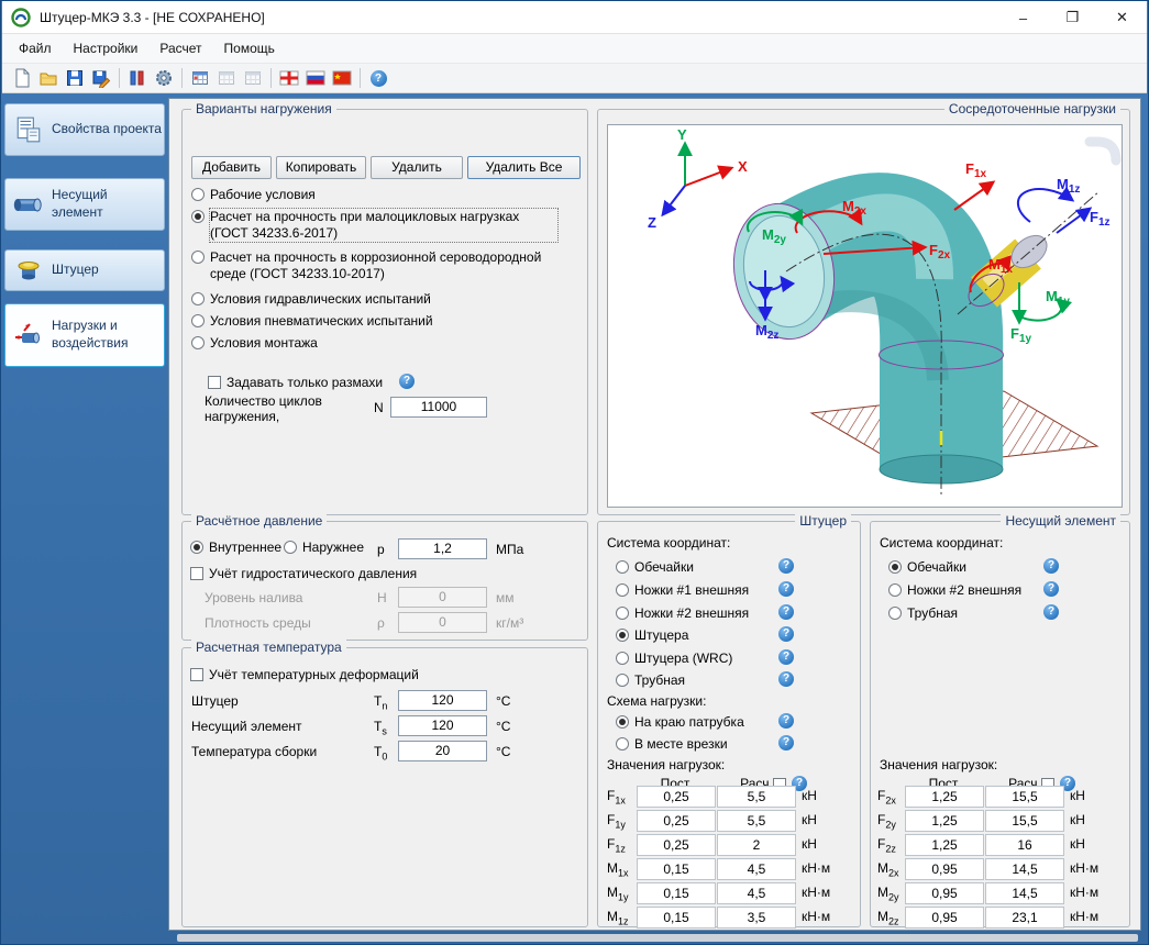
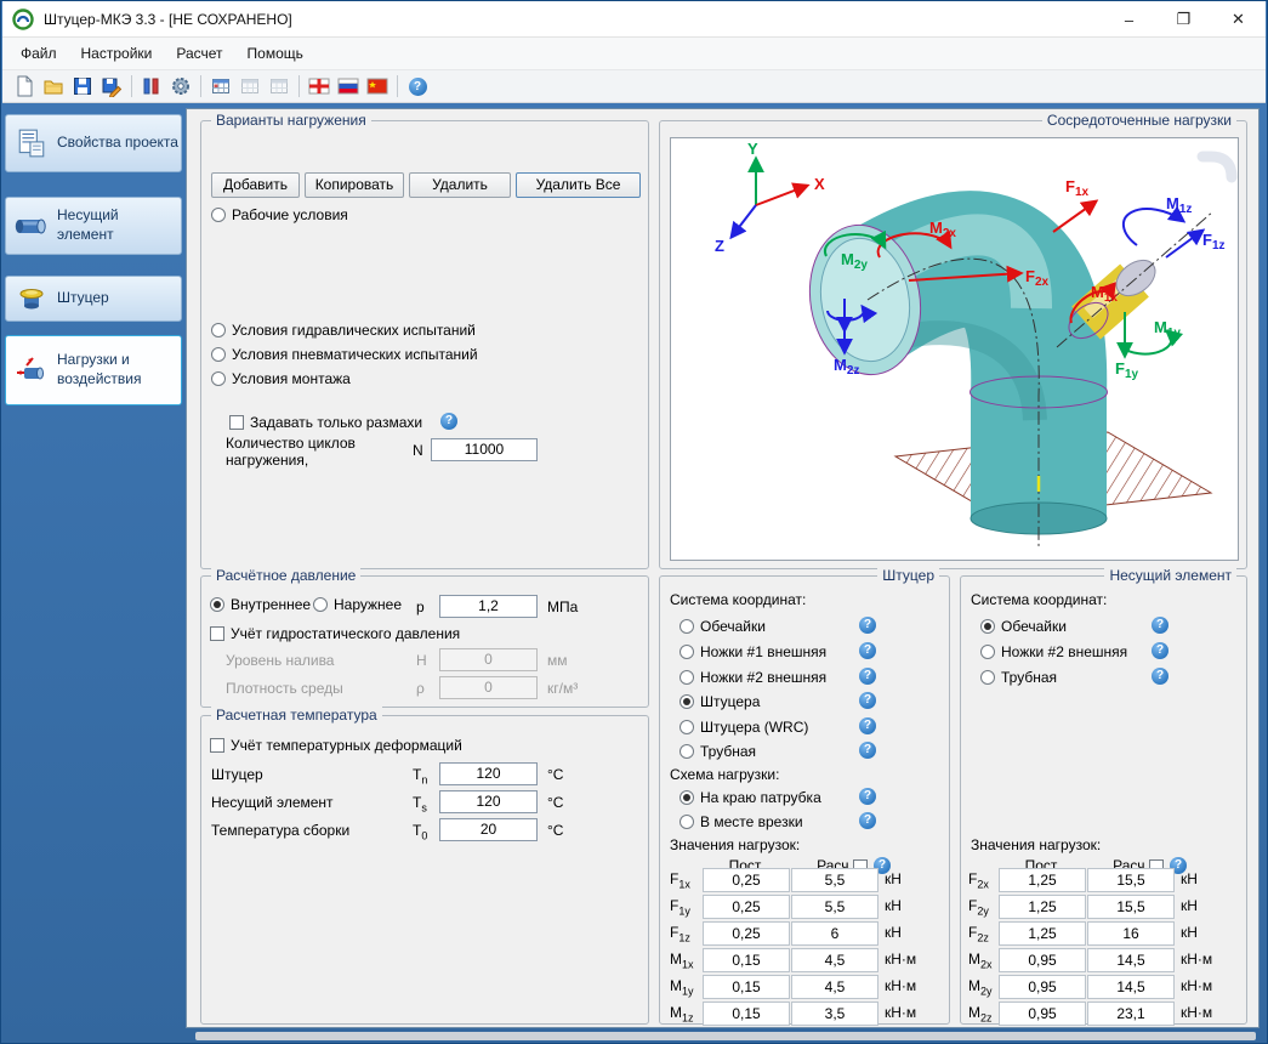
  Штуцер-МКЭ 3.3 - [НЕ СОХРАНЕНО]
  –
  ❐
  ✕
  Файл
  Настройки
  Расчет
  Помощь
  ?
  Свойства проекта
  Несущий элемент
  Штуцер
  Нагрузки и воздействия
  Варианты нагружения
  Добавить
  Копировать
  Удалить
  Удалить Все
  Рабочие условия
- Расчет на прочность при малоцикловых нагрузках (ГОСТ 34233.6-2017)
- Расчет на прочность в коррозионной сероводородной среде (ГОСТ 34233.10-2017)
  Условия гидравлических испытаний
  Условия пневматических испытаний
  Условия монтажа
  Задавать только размахи
  ?
  Количество циклов нагружения,
  N
  11000
  Сосредоточенные нагрузки
  Y
  X
  Z
  F2x
  M2x
  M2y
  M2z
  F1x
  M1z
  F1z
  M1x
  M1y
  F1y
  Расчётное давление
  Внутреннее
  Наружнее
  p
  1,2
  МПа
  Учёт гидростатического давления
  Уровень налива
  H
  0
  мм
  Плотность среды
  ρ
  0
  кг/м³
  Расчетная температура
  Учёт температурных деформаций
  Штуцер
  Tn
  120
  °C
  Несущий элемент
  Ts
  120
  °C
  Температура сборки
  T0
  20
  °C
  Штуцер
  Система координат:
  Обечайки
  ?
  Ножки #1 внешняя
  ?
  Ножки #2 внешняя
  ?
  Штуцера
  ?
  Штуцера (WRC)
  ?
  Трубная
  ?
  Схема нагрузки:
  На краю патрубка
  ?
  В месте врезки
  ?
  Значения нагрузок:
  Пост.
  Расч.
  ?
  F1x
  0,25
  5,5
  кН
  F1y
  0,25
  5,5
  кН
  F1z
  0,25
- 2
+ 6
  кН
  M1x
  0,15
  4,5
  кН·м
  M1y
  0,15
  4,5
  кН·м
  M1z
  0,15
  3,5
  кН·м
  Несущий элемент
  Система координат:
  Обечайки
  ?
  Ножки #2 внешняя
  ?
  Трубная
  ?
  Значения нагрузок:
  Пост.
  Расч.
  ?
  F2x
  1,25
  15,5
  кН
  F2y
  1,25
  15,5
  кН
  F2z
  1,25
  16
  кН
  M2x
  0,95
  14,5
  кН·м
  M2y
  0,95
  14,5
  кН·м
  M2z
  0,95
  23,1
  кН·м
